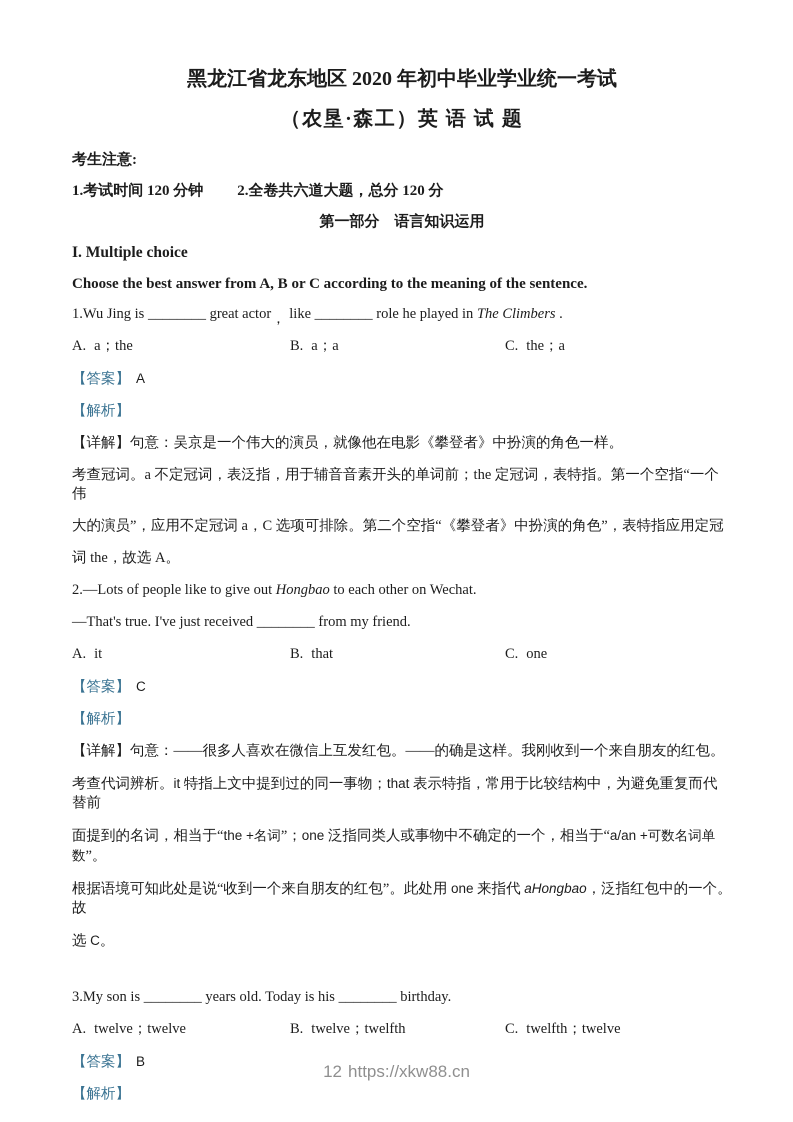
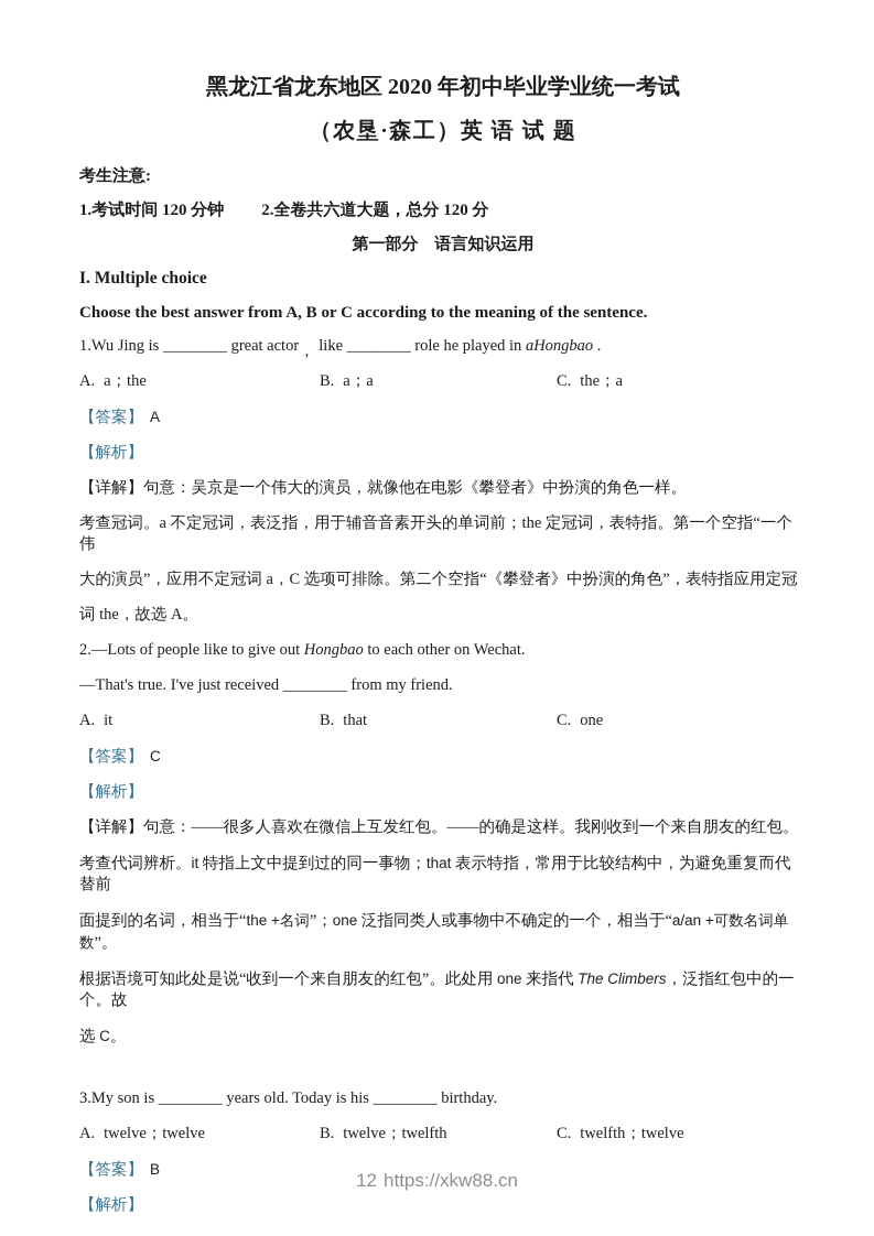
  黑龙江省龙东地区 2020 年初中毕业学业统一考试
  （农垦·森工）英 语 试 题
  考生注意:
  1.考试时间 120 分钟
  2.全卷共六道大题，总分 120 分
  第一部分 语言知识运用
  I. Multiple choice
  Choose the best answer from A, B or C according to the meaning of the sentence.
- 1.Wu Jing is ________ great actor， like ________ role he played in The Climbers .
+ 1.Wu Jing is ________ great actor， like ________ role he played in aHongbao .
  A.
  a；the
  B.
  a；a
  C.
  the；a
  【答案】 A
  【解析】
  【详解】句意：吴京是一个伟大的演员，就像他在电影《攀登者》中扮演的角色一样。
  考查冠词。a 不定冠词，表泛指，用于辅音音素开头的单词前；the 定冠词，表特指。第一个空指“一个伟
  大的演员”，应用不定冠词 a，C 选项可排除。第二个空指“《攀登者》中扮演的角色”，表特指应用定冠
  词 the，故选 A。
  2.—Lots of people like to give out Hongbao to each other on Wechat.
  —That's true. I've just received ________ from my friend.
  A.
  it
  B.
  that
  C.
  one
  【答案】 C
  【解析】
  【详解】句意：——很多人喜欢在微信上互发红包。——的确是这样。我刚收到一个来自朋友的红包。
  考查代词辨析。it 特指上文中提到过的同一事物；that 表示特指，常用于比较结构中，为避免重复而代替前
  面提到的名词，相当于“the +名词”；one 泛指同类人或事物中不确定的一个，相当于“a/an +可数名词单数”。
- 根据语境可知此处是说“收到一个来自朋友的红包”。此处用 one 来指代 aHongbao，泛指红包中的一个。故
+ 根据语境可知此处是说“收到一个来自朋友的红包”。此处用 one 来指代 The Climbers，泛指红包中的一个。故
  选 C。
  3.My son is ________ years old. Today is his ________ birthday.
  A.
  twelve；twelve
  B.
  twelve；twelfth
  C.
  twelfth；twelve
  【答案】 B
  【解析】
  12 https://xkw88.cn
